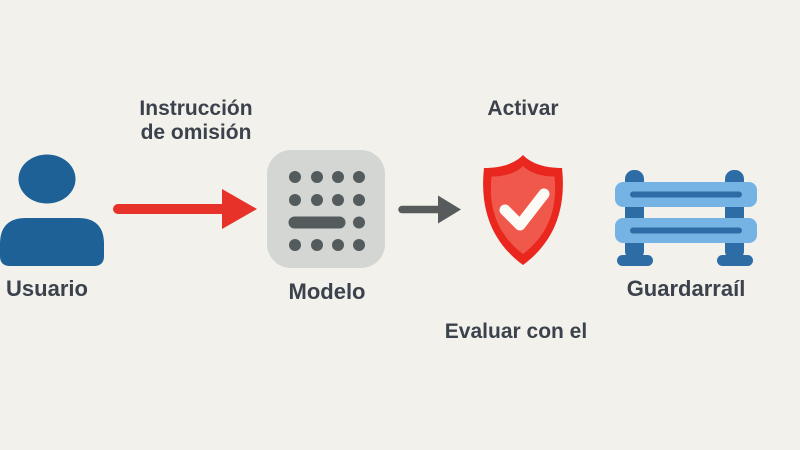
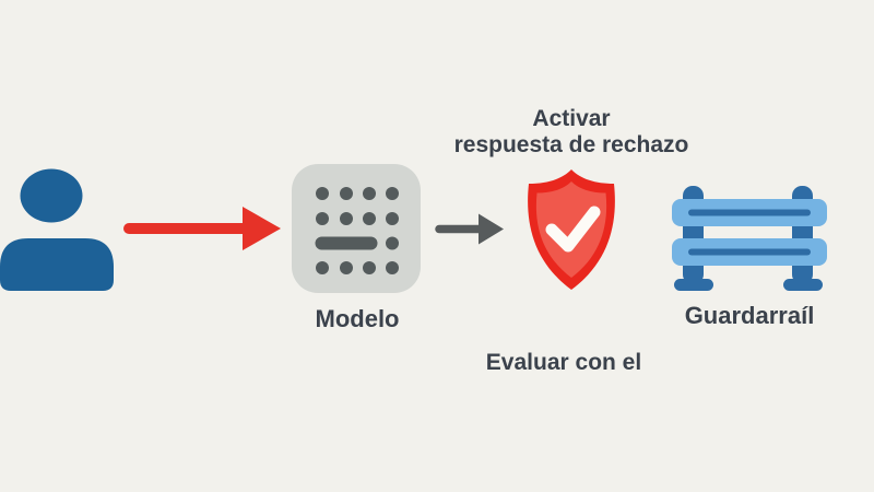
- Usuario
- Instrucción
- de omisión
  Modelo
  Activar
+ respuesta de rechazo
  Evaluar con el
  Guardarraíl
